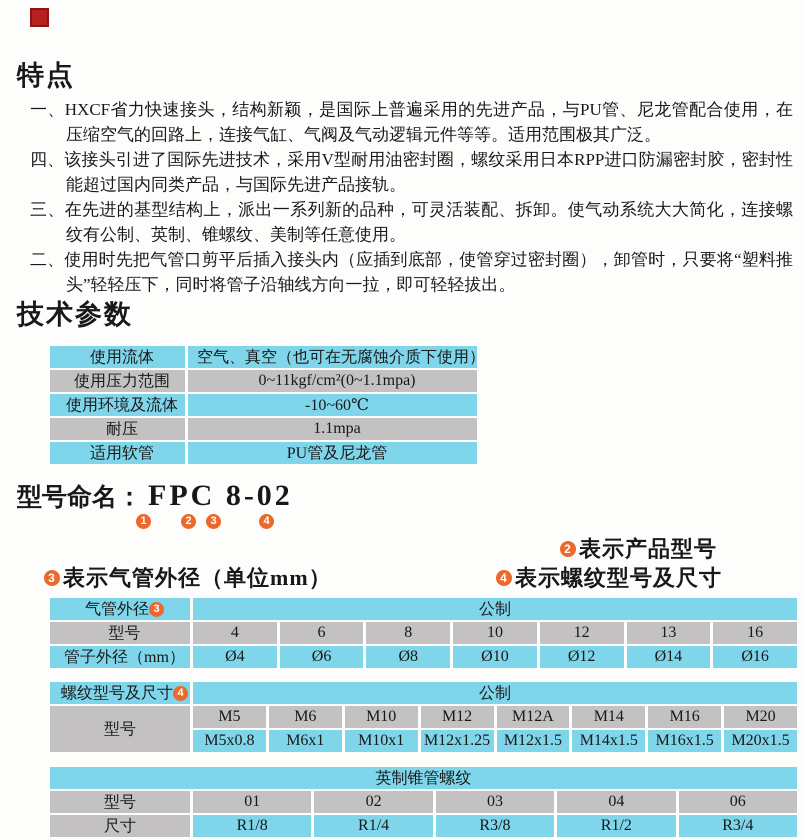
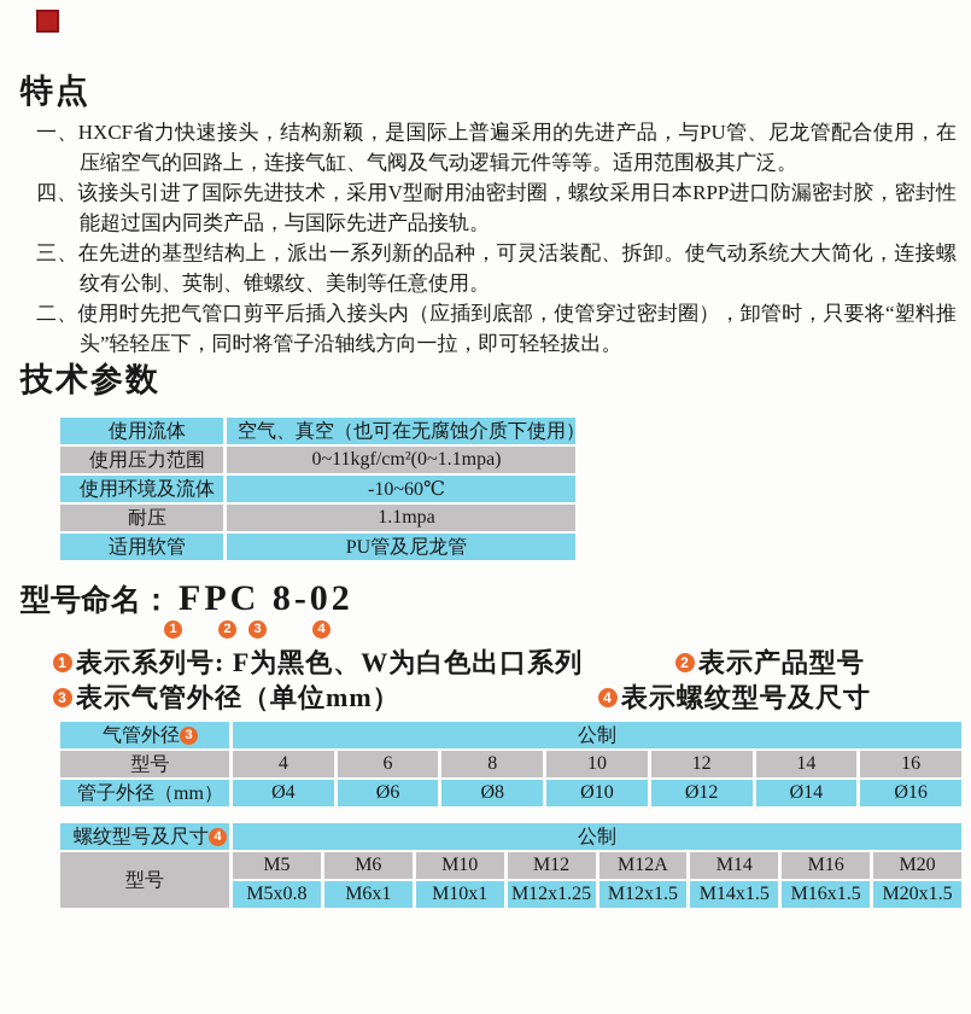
  特点
  一、HXCF省力快速接头，结构新颖，是国际上普遍采用的先进产品，与PU管、尼龙管配合使用，在压缩空气的回路上，连接气缸、气阀及气动逻辑元件等等。适用范围极其广泛。
  四、该接头引进了国际先进技术，采用V型耐用油密封圈，螺纹采用日本RPP进口防漏密封胶，密封性能超过国内同类产品，与国际先进产品接轨。
  三、在先进的基型结构上，派出一系列新的品种，可灵活装配、拆卸。使气动系统大大简化，连接螺纹有公制、英制、锥螺纹、美制等任意使用。
  二、使用时先把气管口剪平后插入接头内（应插到底部，使管穿过密封圈），卸管时，只要将“塑料推头”轻轻压下，同时将管子沿轴线方向一拉，即可轻轻拔出。
  技术参数
  使用流体	空气、真空（也可在无腐蚀介质下使用
  使用压力范围	0~11kgf/cm²(0~1.1mpa)
  使用环境及流体	-10~60℃
  耐压	1.1mpa
  适用软管	PU管及尼龙管
  型号命名： FPC 8-02
  1
  2
  3
  4
+ 1 表示系列号: F为黑色、W为白色出口系列
  2 表示产品型号
  3 表示气管外径（单位mm）
  4 表示螺纹型号及尺寸
  气管外径 3	公制
- 型号	4	6	8	10	12	13	16
+ 型号	4	6	8	10	12	14	16
  管子外径（mm）	Ø4	Ø6	Ø8	Ø10	Ø12	Ø14	Ø16
  螺纹型号及尺寸 4	公制
  型号	M5	M6	M10	M12	M12A	M14	M16	M20
  M5x0.8	M6x1	M10x1	M12x1.25	M12x1.5	M14x1.5	M16x1.5	M20x1.5
- 英制锥管螺纹
- 型号	01	02	03	04	06
- 尺寸	R1/8	R1/4	R3/8	R1/2	R3/4
